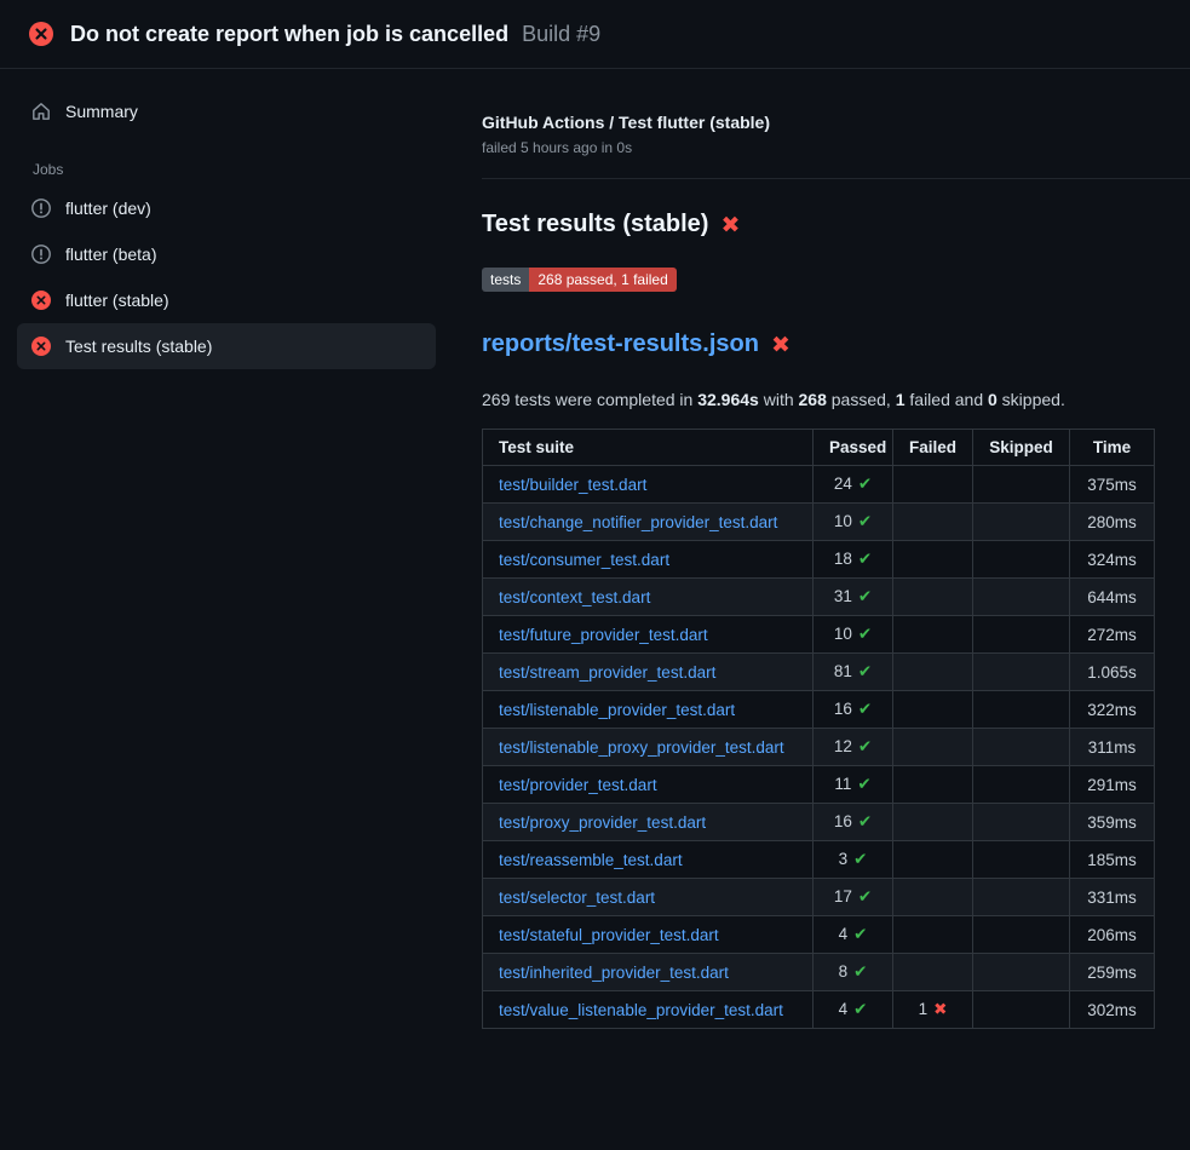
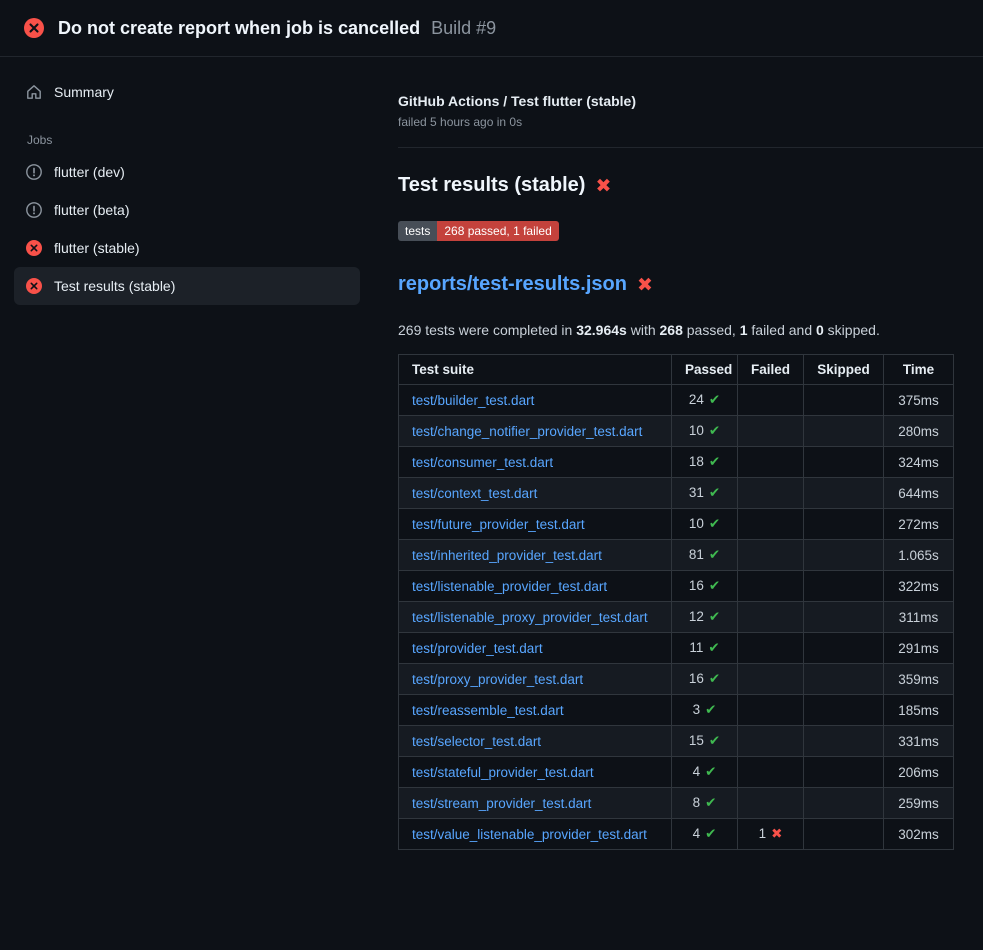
  Do not create report when job is cancelled Build #9
  Summary
  Jobs
  flutter (dev)
  flutter (beta)
  flutter (stable)
  Test results (stable)
  GitHub Actions / Test flutter (stable)
  failed 5 hours ago in 0s
  Test results (stable)
  ✖
  tests
  268 passed, 1 failed
  reports/test-results.json
  ✖
  269 tests were completed in 32.964s with 268 passed, 1 failed and 0 skipped.
  Test suite	Passed	Failed	Skipped	Time
  test/builder_test.dart	24 ✔			375ms
  test/change_notifier_provider_test.dart	10 ✔			280ms
  test/consumer_test.dart	18 ✔			324ms
  test/context_test.dart	31 ✔			644ms
  test/future_provider_test.dart	10 ✔			272ms
- test/stream_provider_test.dart	81 ✔			1.065s
+ test/inherited_provider_test.dart	81 ✔			1.065s
  test/listenable_provider_test.dart	16 ✔			322ms
  test/listenable_proxy_provider_test.dart	12 ✔			311ms
  test/provider_test.dart	11 ✔			291ms
  test/proxy_provider_test.dart	16 ✔			359ms
  test/reassemble_test.dart	3 ✔			185ms
- test/selector_test.dart	17 ✔			331ms
+ test/selector_test.dart	15 ✔			331ms
  test/stateful_provider_test.dart	4 ✔			206ms
- test/inherited_provider_test.dart	8 ✔			259ms
+ test/stream_provider_test.dart	8 ✔			259ms
  test/value_listenable_provider_test.dart	4 ✔	1 ✖		302ms
